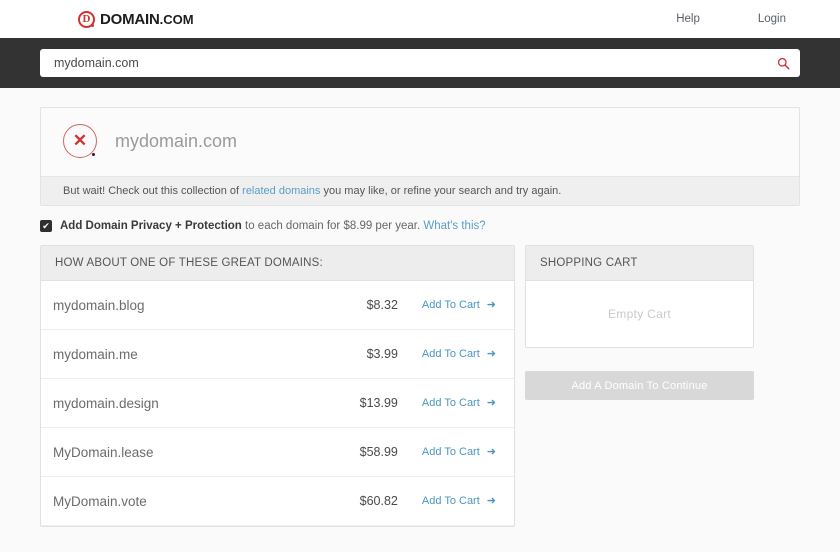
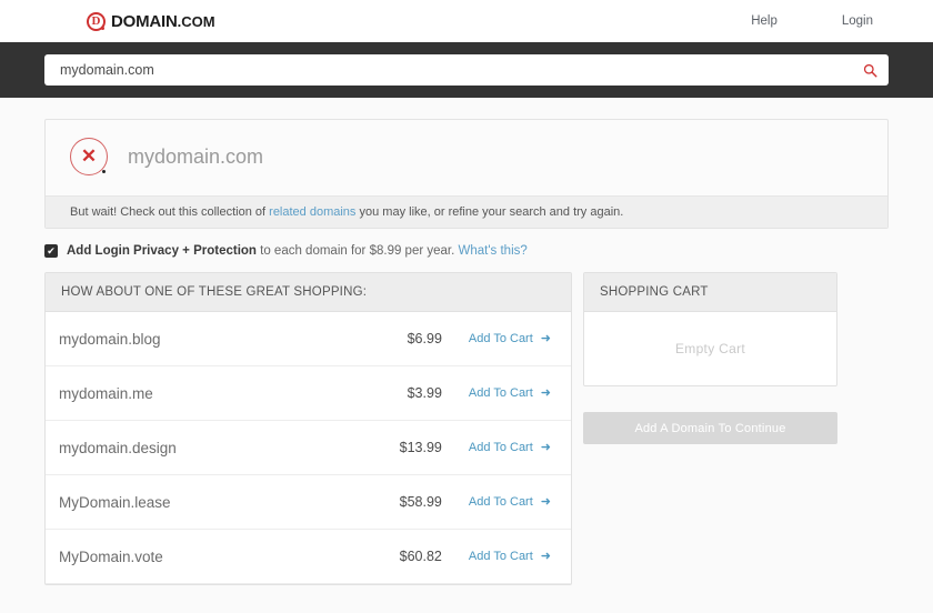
  D
  DOMAIN.COM
  Help
  Login
  mydomain.com
  ✕
  mydomain.com
  But wait! Check out this collection of related domains you may like, or refine your search and try again.
  ✔
- Add Domain Privacy + Protection to each domain for $8.99 per year. What's this?
+ Add Login Privacy + Protection to each domain for $8.99 per year. What's this?
- HOW ABOUT ONE OF THESE GREAT DOMAINS:
+ HOW ABOUT ONE OF THESE GREAT SHOPPING:
  mydomain.blog
- $8.32
+ $6.99
  Add To Cart
  ➜
  mydomain.me
  $3.99
  Add To Cart
  ➜
  mydomain.design
  $13.99
  Add To Cart
  ➜
  MyDomain.lease
  $58.99
  Add To Cart
  ➜
  MyDomain.vote
  $60.82
  Add To Cart
  ➜
  SHOPPING CART
  Empty Cart
  Add A Domain To Continue
